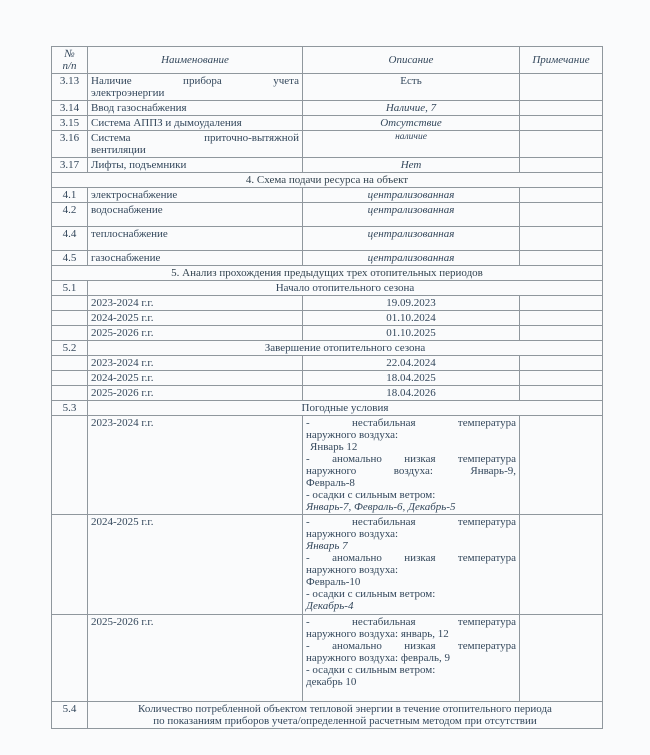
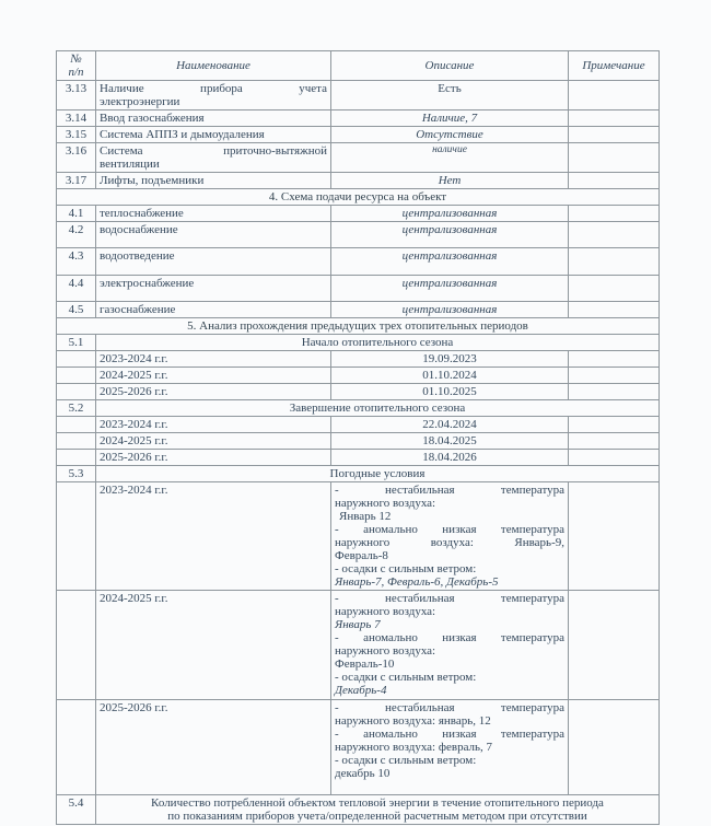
  №п/п	Наименование	Описание	Примечание
  3.13	Наличие прибора учетаэлектроэнергии	Есть
  3.14	Ввод газоснабжения	Наличие, 7
  3.15	Система АППЗ и дымоудаления	Отсутствие
  3.16	Система приточно-вытяжнойвентиляции	наличие
  3.17	Лифты, подъемники	Нет
  4. Схема подачи ресурса на объект
- 4.1	электроснабжение	централизованная
+ 4.1	теплоснабжение	централизованная
  4.2	водоснабжение	централизованная
+ 4.3	водоотведение	централизованная
- 4.4	теплоснабжение	централизованная
+ 4.4	электроснабжение	централизованная
  4.5	газоснабжение	централизованная
  5. Анализ прохождения предыдущих трех отопительных периодов
  5.1	Начало отопительного сезона
  	2023-2024 г.г.	19.09.2023
  	2024-2025 г.г.	01.10.2024
  	2025-2026 г.г.	01.10.2025
  5.2	Завершение отопительного сезона
  	2023-2024 г.г.	22.04.2024
  	2024-2025 г.г.	18.04.2025
  	2025-2026 г.г.	18.04.2026
  5.3	Погодные условия
  	2023-2024 г.г.	- нестабильная температуранаружного воздуха:Январь 12- аномально низкая температуранаружного воздуха: Январь-9,Февраль-8- осадки с сильным ветром:Январь-7, Февраль-6, Декабрь-5
  	2024-2025 г.г.	- нестабильная температуранаружного воздуха:Январь 7- аномально низкая температуранаружного воздуха:Февраль-10- осадки с сильным ветром:Декабрь-4
- 	2025-2026 г.г.	- нестабильная температуранаружного воздуха: январь, 12- аномально низкая температуранаружного воздуха: февраль, 9- осадки с сильным ветром:декабрь 10
+ 	2025-2026 г.г.	- нестабильная температуранаружного воздуха: январь, 12- аномально низкая температуранаружного воздуха: февраль, 7- осадки с сильным ветром:декабрь 10
  5.4	Количество потребленной объектом тепловой энергии в течение отопительного периодапо показаниям приборов учета/определенной расчетным методом при отсутствии
